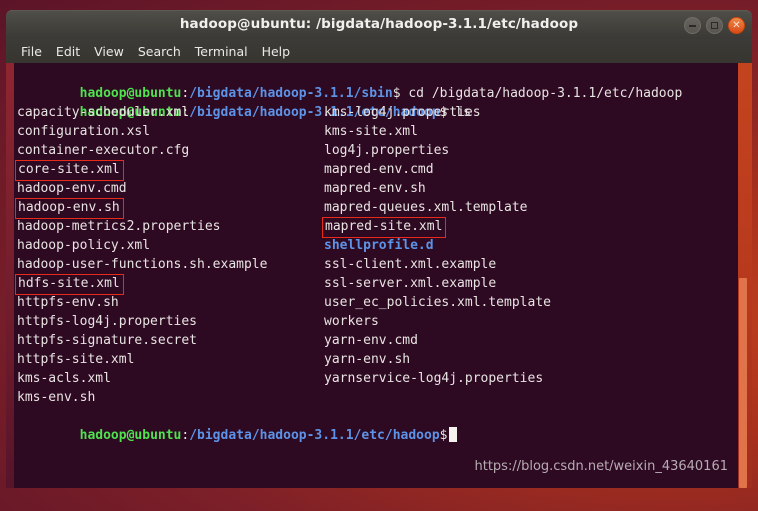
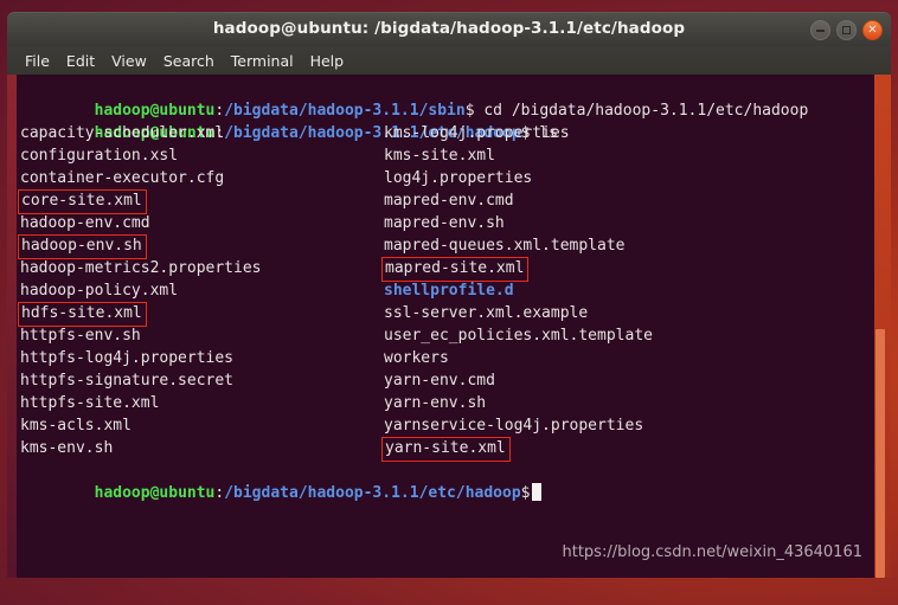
  hadoop@ubuntu: /bigdata/hadoop-3.1.1/etc/hadoop
  ✕
  File
  Edit
  View
  Search
  Terminal
  Help
  hadoop@ubuntu:/bigdata/hadoop-3.1.1/sbin$ cd /bigdata/hadoop-3.1.1/etc/hadoop
  hadoop@ubuntu:/bigdata/hadoop-3.1.1/etc/hadoop$ ls
  capacity-scheduler.xml
  kms-log4j.properties
  configuration.xsl
  kms-site.xml
  container-executor.cfg
  log4j.properties
  core-site.xml
  mapred-env.cmd
  hadoop-env.cmd
  mapred-env.sh
  hadoop-env.sh
  mapred-queues.xml.template
  hadoop-metrics2.properties
  mapred-site.xml
  hadoop-policy.xml
  shellprofile.d
- hadoop-user-functions.sh.example
- ssl-client.xml.example
  hdfs-site.xml
  ssl-server.xml.example
  httpfs-env.sh
  user_ec_policies.xml.template
  httpfs-log4j.properties
  workers
  httpfs-signature.secret
  yarn-env.cmd
  httpfs-site.xml
  yarn-env.sh
  kms-acls.xml
  yarnservice-log4j.properties
  kms-env.sh
+ yarn-site.xml
  hadoop@ubuntu:/bigdata/hadoop-3.1.1/etc/hadoop$
  https://blog.csdn.net/weixin_43640161
